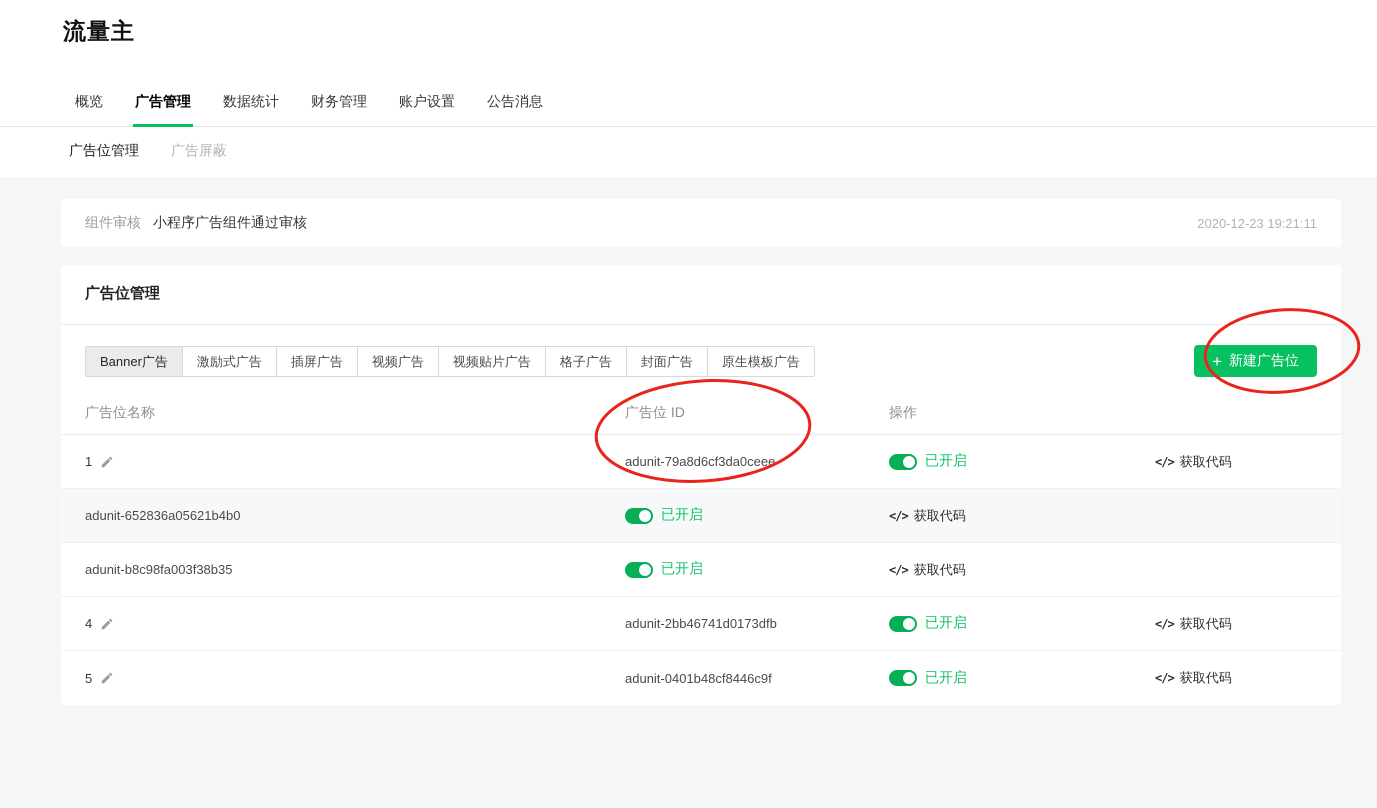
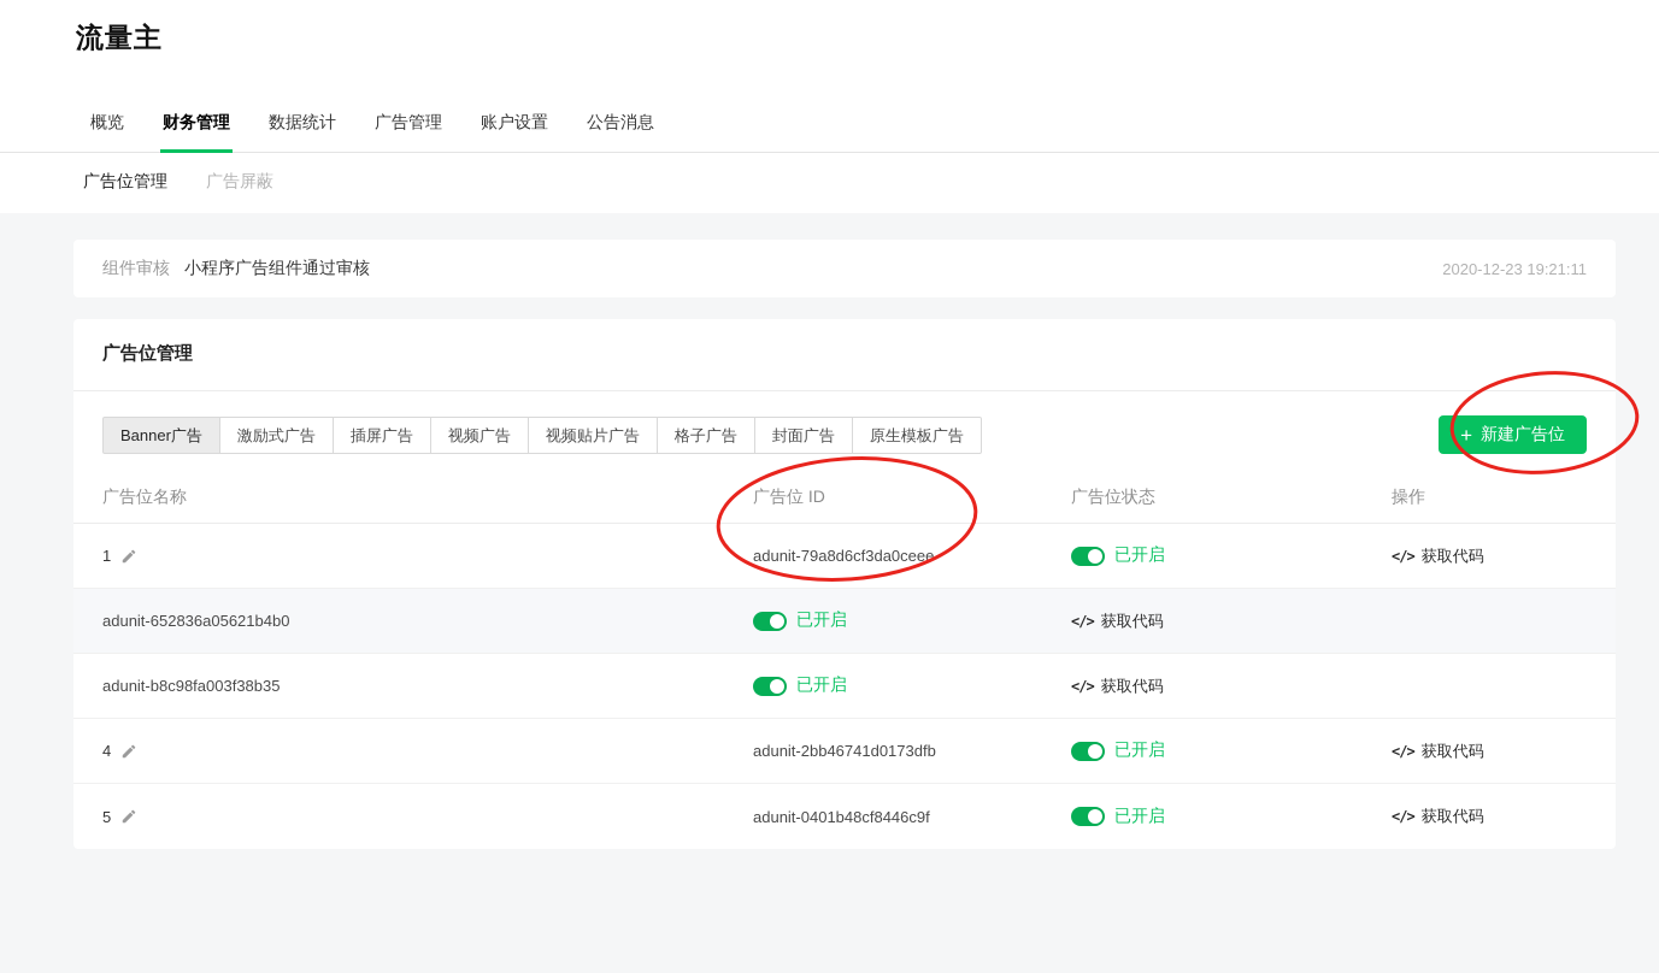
  流量主
  概览
- 广告管理
+ 财务管理
  数据统计
- 财务管理
+ 广告管理
  账户设置
  公告消息
  广告位管理
  广告屏蔽
  组件审核
  小程序广告组件通过审核
  2020-12-23 19:21:11
  广告位管理
  Banner广告
  激励式广告
  插屏广告
  视频广告
  视频贴片广告
  格子广告
  封面广告
  原生模板广告
  +
  新建广告位
  广告位名称
  广告位 ID
+ 广告位状态
  操作
  1
  adunit-79a8d6cf3da0ceee
  已开启
  </>
  获取代码
  adunit-652836a05621b4b0
  已开启
  </>
  获取代码
  adunit-b8c98fa003f38b35
  已开启
  </>
  获取代码
  4
  adunit-2bb46741d0173dfb
  已开启
  </>
  获取代码
  5
  adunit-0401b48cf8446c9f
  已开启
  </>
  获取代码
